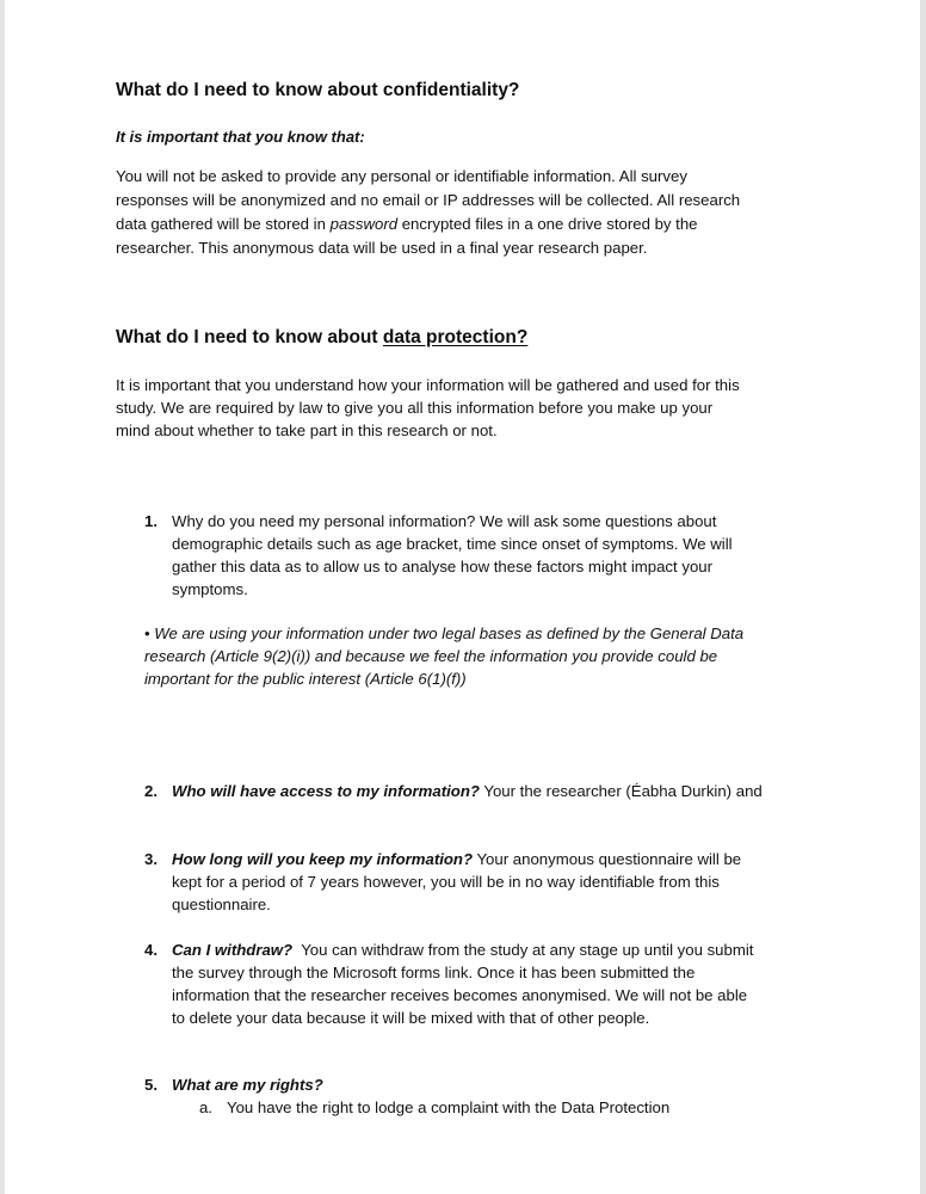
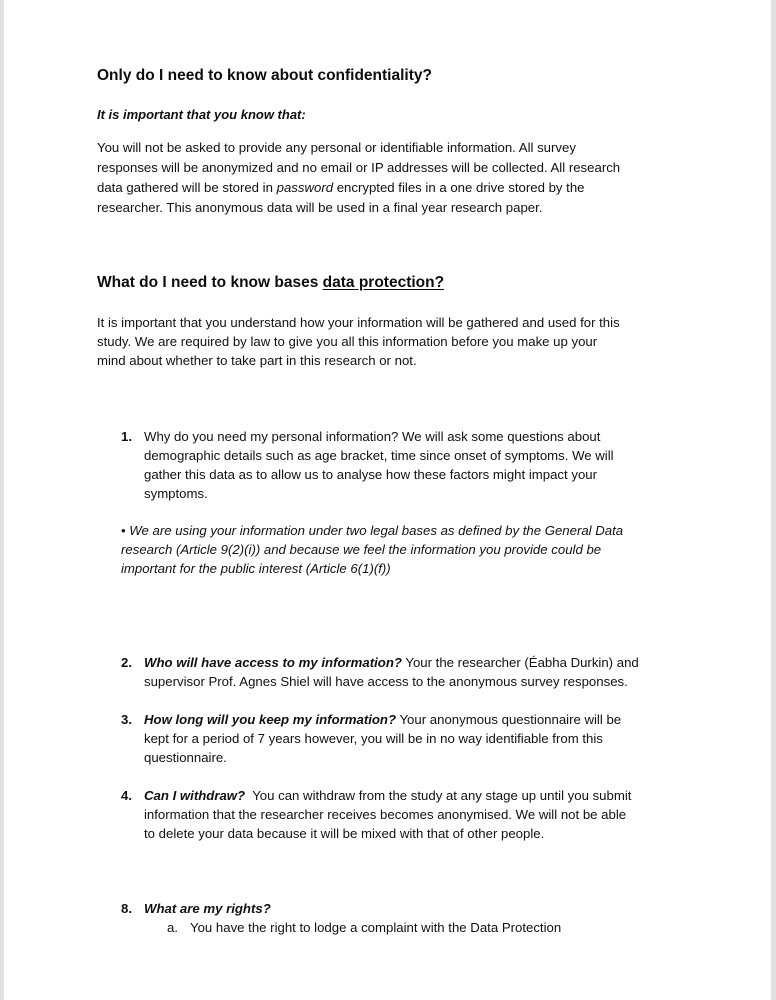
- What do I need to know about confidentiality?
+ Only do I need to know about confidentiality?
  It is important that you know that:
  You will not be asked to provide any personal or identifiable information. All survey
  responses will be anonymized and no email or IP addresses will be collected. All research
  data gathered will be stored in password encrypted files in a one drive stored by the
  researcher. This anonymous data will be used in a final year research paper.
- What do I need to know about data protection?
+ What do I need to know bases data protection?
  It is important that you understand how your information will be gathered and used for this
  study. We are required by law to give you all this information before you make up your
  mind about whether to take part in this research or not.
  1.
  Why do you need my personal information? We will ask some questions about
  demographic details such as age bracket, time since onset of symptoms. We will
  gather this data as to allow us to analyse how these factors might impact your
  symptoms.
  • We are using your information under two legal bases as defined by the General Data
  research (Article 9(2)(i)) and because we feel the information you provide could be
  important for the public interest (Article 6(1)(f))
  2.
  Who will have access to my information? Your the researcher (Éabha Durkin) and
+ supervisor Prof. Agnes Shiel will have access to the anonymous survey responses.
  3.
  How long will you keep my information? Your anonymous questionnaire will be
  kept for a period of 7 years however, you will be in no way identifiable from this
  questionnaire.
  4.
  Can I withdraw? You can withdraw from the study at any stage up until you submit
- the survey through the Microsoft forms link. Once it has been submitted the
  information that the researcher receives becomes anonymised. We will not be able
  to delete your data because it will be mixed with that of other people.
- 5.
+ 8.
  What are my rights?
  a.
  You have the right to lodge a complaint with the Data Protection
